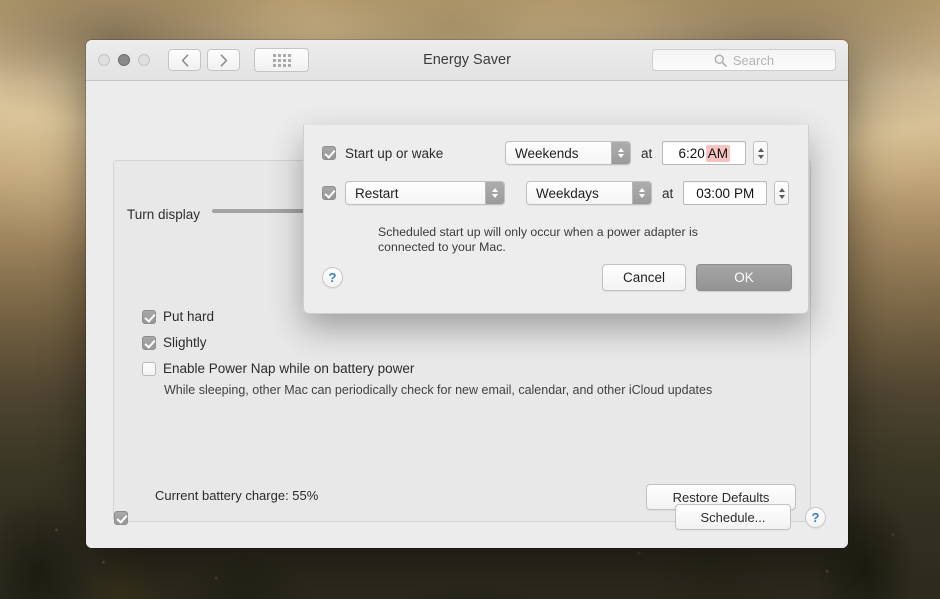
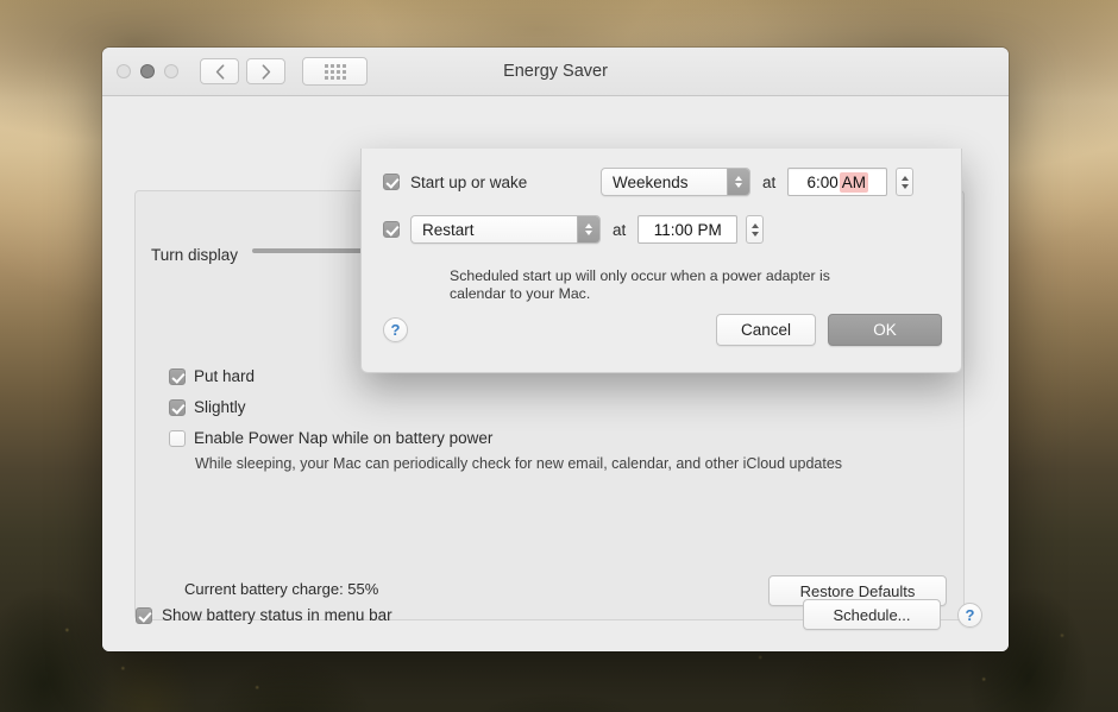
  Energy Saver
- Search
  Turn display
  Put hard
  Slightly
  Enable Power Nap while on battery power
- While sleeping, other Mac can periodically check for new email, calendar, and other iCloud updates
+ While sleeping, your Mac can periodically check for new email, calendar, and other iCloud updates
  Current battery charge: 55%
  Restore Defaults
+ Show battery status in menu bar
  Schedule...
  ?
  Start up or wake
  Weekends
  at
- 6:20
+ 6:00
  AM
  Restart
- Weekdays
  at
- 03:00
+ 11:00
  PM
- Scheduled start up will only occur when a power adapter is connected to your Mac.
+ Scheduled start up will only occur when a power adapter is calendar to your Mac.
  ?
  Cancel
  OK
